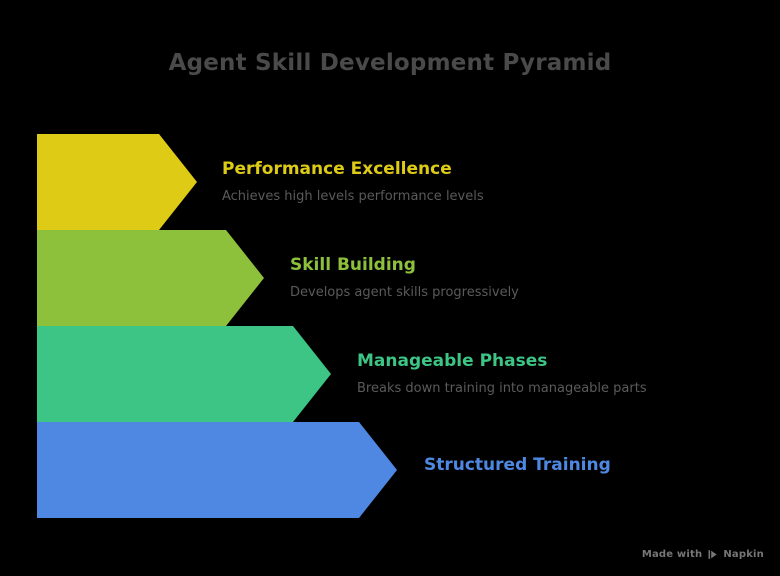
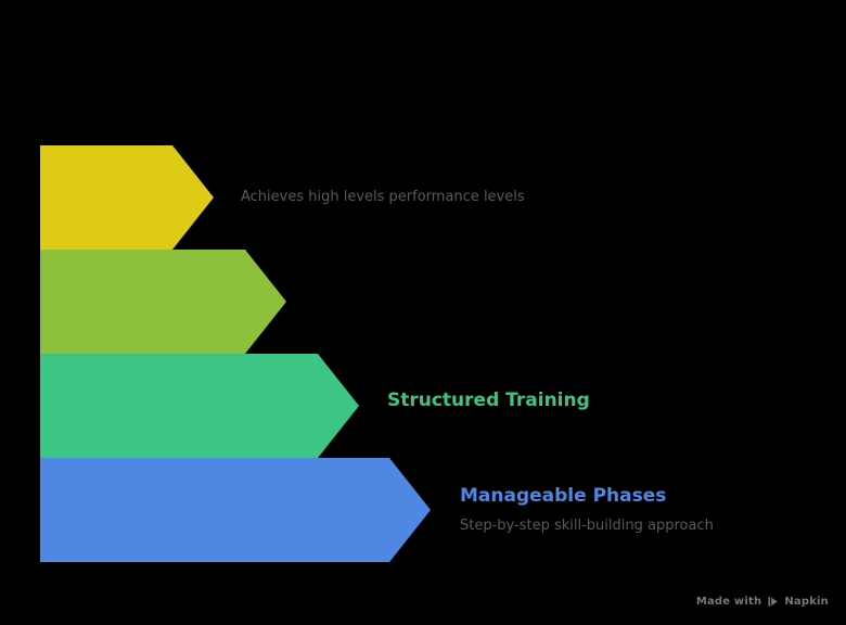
- Agent Skill Development Pyramid
- Performance Excellence
  Achieves high levels performance levels
- Skill Building
- Develops agent skills progressively
- Manageable Phases
+ Structured Training
- Breaks down training into manageable parts
- Structured Training
+ Manageable Phases
+ Step-by-step skill-building approach
  Made with
  Napkin
